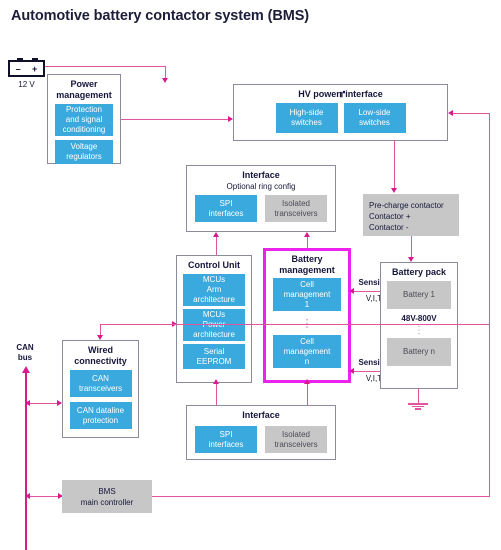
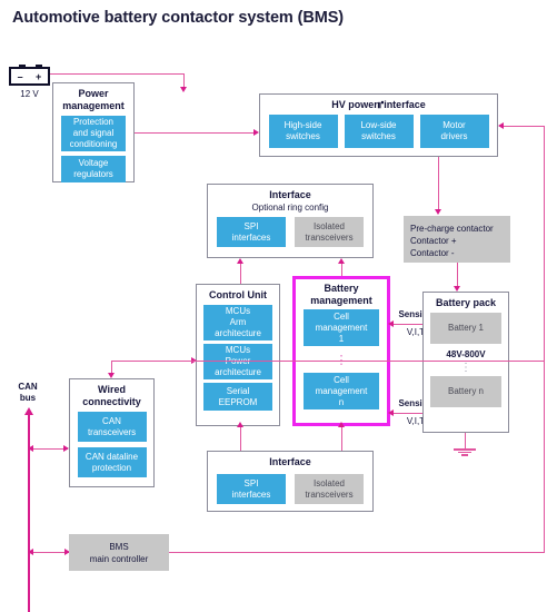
  Automotive battery contactor system (BMS)
  –
  +
  12 V
  Power
  management
  Protection
  and signal
  conditioning
  Voltage
  regulators
  HV power⑈interface
  High-side
  switches
  Low-side
  switches
+ Motor
+ drivers
  Pre-charge contactor
  Contactor +
  Contactor -
  Interface
  Optional ring config
  SPI
  interfaces
  Isolated
  transceivers
  Control Unit
  MCUs
  Arm
  architecture
  MCUs
  architecture
  Serial
  EEPROM
  Battery
  management
  Cell
  management
  1
  Cell
  management
  n
  Sensi
  V,I,
  Sensi
  V,I,
  Battery pack
  Battery 1
  48V-800V
  ⋮
  Battery n
  Interface
  SPI
  interfaces
  Isolated
  transceivers
  Wired
  connectivity
  CAN
  transceivers
  CAN dataline
  protection
  CAN
  bus
  BMS
  main controller
